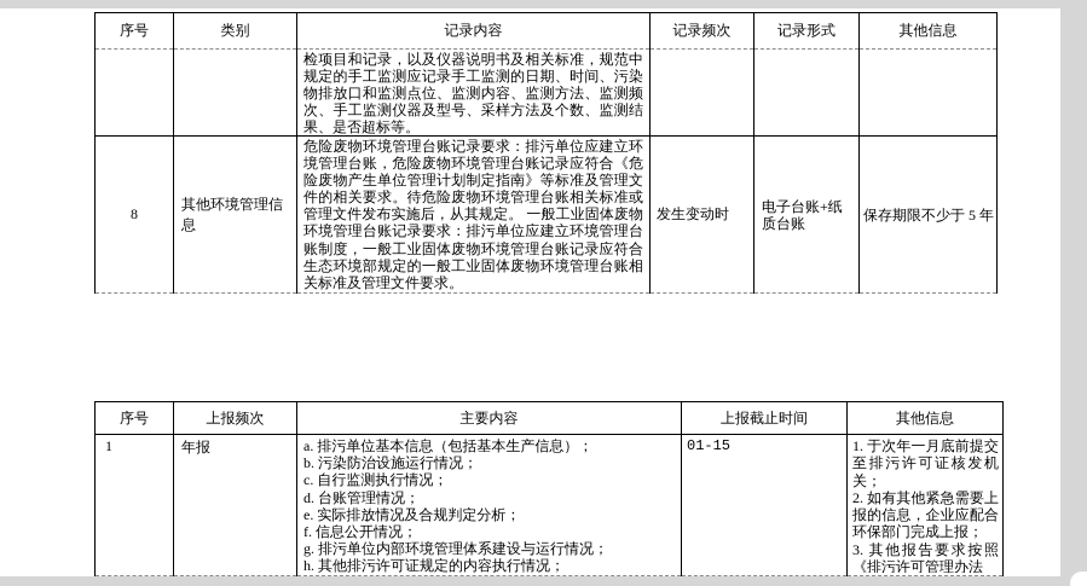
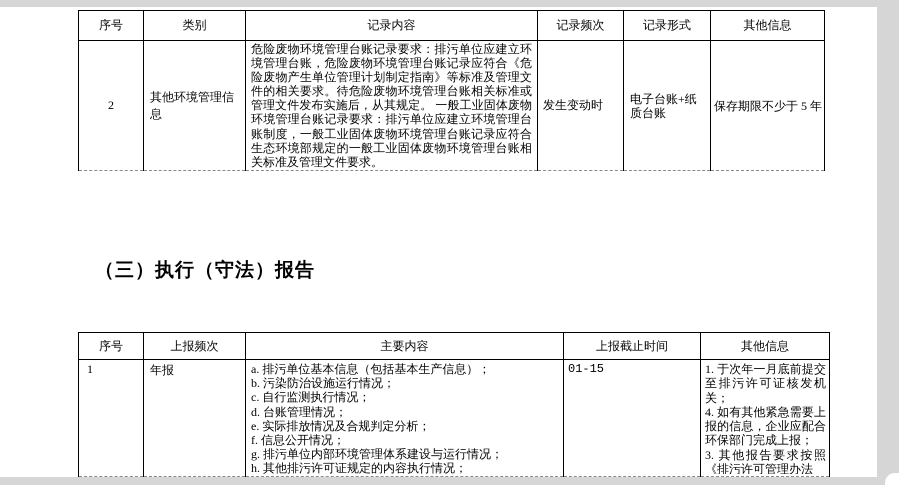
  序号	类别	记录内容	记录频次	记录形式	其他信息
- 		检项目和记录，以及仪器说明书及相关标准，规范中规定的手工监测应记录手工监测的日期、时间、污染物排放口和监测点位、监测内容、监测方法、监测频次、手工监测仪器及型号、采样方法及个数、监测结果、是否超标等。
- 8	其他环境管理信息	危险废物环境管理台账记录要求：排污单位应建立环境管理台账，危险废物环境管理台账记录应符合《危险废物产生单位管理计划制定指南》等标准及管理文件的相关要求。待危险废物环境管理台账相关标准或管理文件发布实施后，从其规定。 一般工业固体废物环境管理台账记录要求：排污单位应建立环境管理台账制度，一般工业固体废物环境管理台账记录应符合生态环境部规定的一般工业固体废物环境管理台账相关标准及管理文件要求。	发生变动时	电子台账+纸质台账	保存期限不少于 5 年
+ 2	其他环境管理信息	危险废物环境管理台账记录要求：排污单位应建立环境管理台账，危险废物环境管理台账记录应符合《危险废物产生单位管理计划制定指南》等标准及管理文件的相关要求。待危险废物环境管理台账相关标准或管理文件发布实施后，从其规定。 一般工业固体废物环境管理台账记录要求：排污单位应建立环境管理台账制度，一般工业固体废物环境管理台账记录应符合生态环境部规定的一般工业固体废物环境管理台账相关标准及管理文件要求。	发生变动时	电子台账+纸质台账	保存期限不少于 5 年
+ （三）执行（守法）报告
  序号	上报频次	主要内容	上报截止时间	其他信息
- 1	年报	a. 排污单位基本信息（包括基本生产信息）； b. 污染防治设施运行情况； c. 自行监测执行情况； d. 台账管理情况； e. 实际排放情况及合规判定分析； f. 信息公开情况； g. 排污单位内部环境管理体系建设与运行情况； h. 其他排污许可证规定的内容执行情况；	01-15	1. 于次年一月底前提交至排污许可证核发机关； 2. 如有其他紧急需要上报的信息，企业应配合环保部门完成上报； 3. 其他报告要求按照《排污许可管理办法
+ 1	年报	a. 排污单位基本信息（包括基本生产信息）； b. 污染防治设施运行情况； c. 自行监测执行情况； d. 台账管理情况； e. 实际排放情况及合规判定分析； f. 信息公开情况； g. 排污单位内部环境管理体系建设与运行情况； h. 其他排污许可证规定的内容执行情况；	01-15	1. 于次年一月底前提交至排污许可证核发机关； 4. 如有其他紧急需要上报的信息，企业应配合环保部门完成上报； 3. 其他报告要求按照《排污许可管理办法
